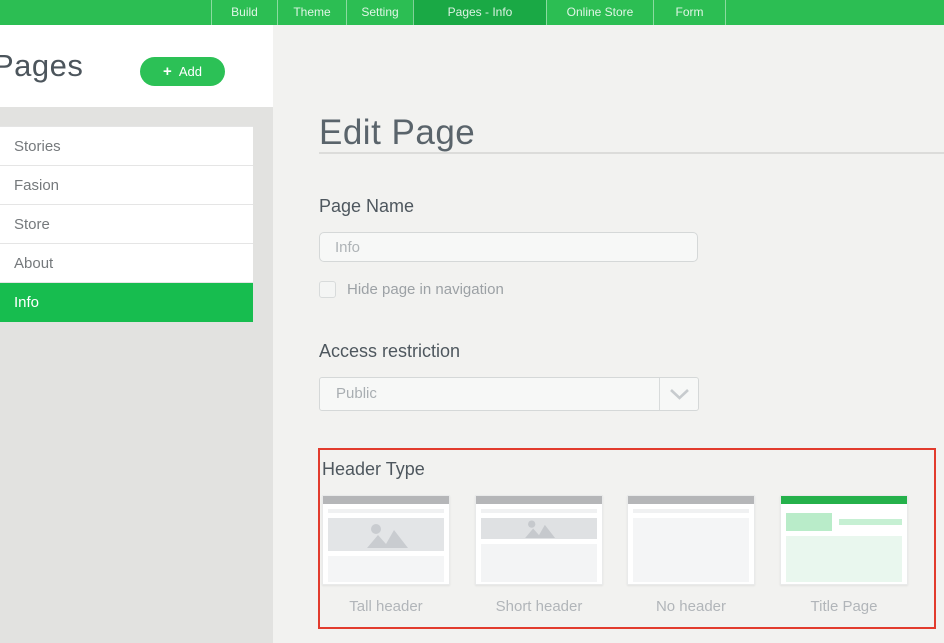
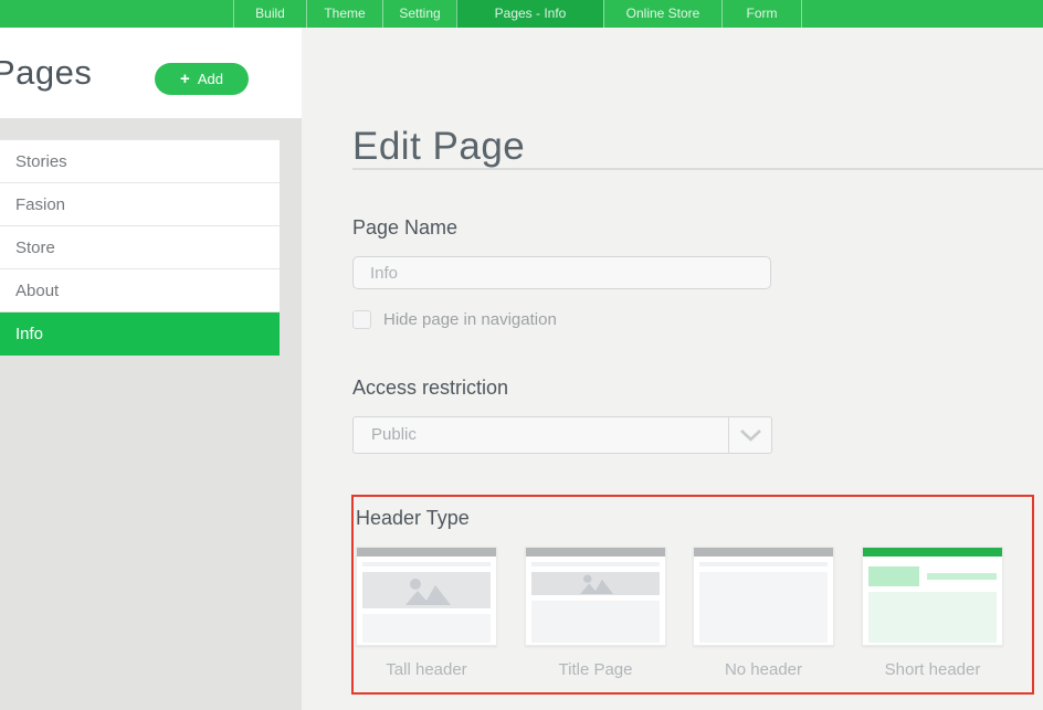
  Build
  Theme
  Setting
  Pages - Info
  Online Store
  Form
  Pages
  +
  Add
  Stories
  Fasion
  Store
  About
  Info
  Edit Page
  Page Name
  Info
  Hide page in navigation
  Access restriction
  Public
  Header Type
  Tall header
- Short header
+ Title Page
  No header
- Title Page
+ Short header
